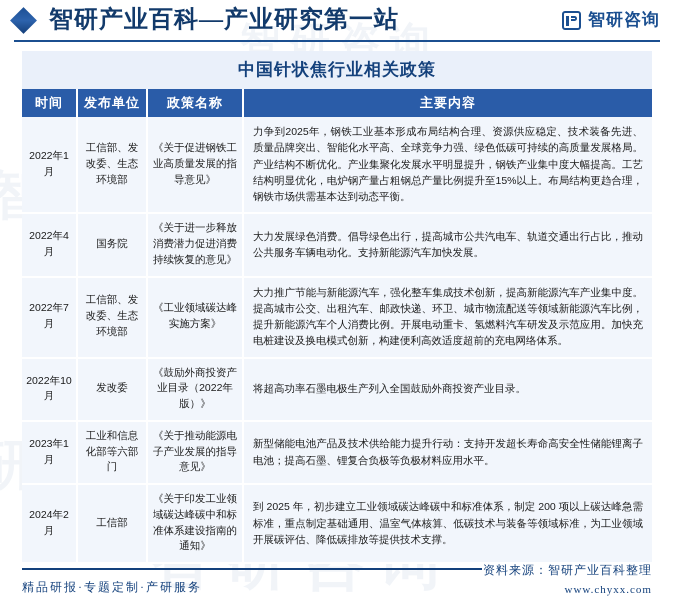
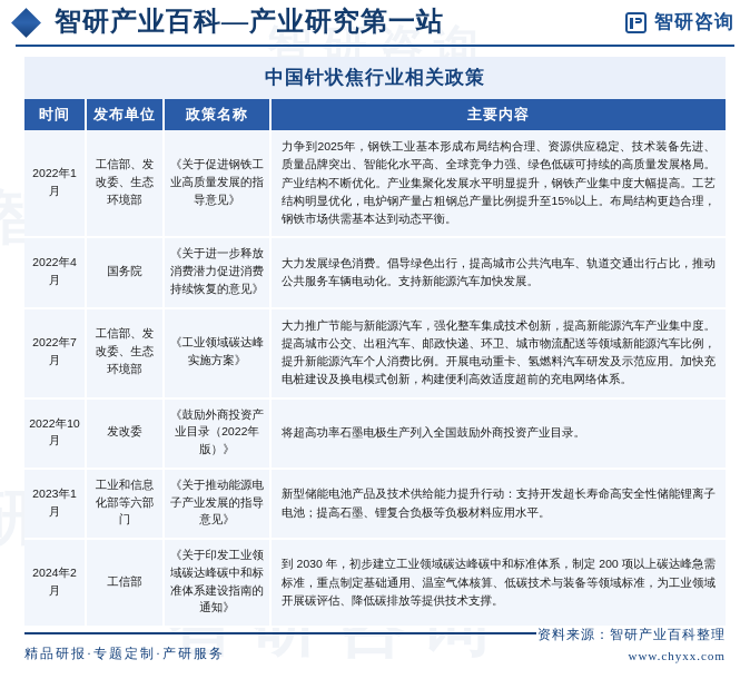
  智
  研
  智研产业百科—产业研究第一站
  智研咨询
  中国针状焦行业相关政策
  时间	发布单位	政策名称	主要内容
  2022年1月	工信部、发改委、生态环境部	《关于促进钢铁工业高质量发展的指导意见》	力争到2025年，钢铁工业基本形成布局结构合理、资源供应稳定、技术装备先进、质量品牌突出、智能化水平高、全球竞争力强、绿色低碳可持续的高质量发展格局。产业结构不断优化。产业集聚化发展水平明显提升，钢铁产业集中度大幅提高。工艺结构明显优化，电炉钢产量占粗钢总产量比例提升至15%以上。布局结构更趋合理，钢铁市场供需基本达到动态平衡。
  2022年4月	国务院	《关于进一步释放消费潜力促进消费持续恢复的意见》	大力发展绿色消费。倡导绿色出行，提高城市公共汽电车、轨道交通出行占比，推动公共服务车辆电动化。支持新能源汽车加快发展。
  2022年7月	工信部、发改委、生态环境部	《工业领域碳达峰实施方案》	大力推广节能与新能源汽车，强化整车集成技术创新，提高新能源汽车产业集中度。提高城市公交、出租汽车、邮政快递、环卫、城市物流配送等领域新能源汽车比例，提升新能源汽车个人消费比例。开展电动重卡、氢燃料汽车研发及示范应用。加快充电桩建设及换电模式创新，构建便利高效适度超前的充电网络体系。
  2022年10月	发改委	《鼓励外商投资产业目录（2022年版）》	将超高功率石墨电极生产列入全国鼓励外商投资产业目录。
  2023年1月	工业和信息化部等六部门	《关于推动能源电子产业发展的指导意见》	新型储能电池产品及技术供给能力提升行动：支持开发超长寿命高安全性储能锂离子电池；提高石墨、锂复合负极等负极材料应用水平。
- 2024年2月	工信部	《关于印发工业领域碳达峰碳中和标准体系建设指南的通知》	到 2025 年，初步建立工业领域碳达峰碳中和标准体系，制定 200 项以上碳达峰急需标准，重点制定基础通用、温室气体核算、低碳技术与装备等领域标准，为工业领域开展碳评估、降低碳排放等提供技术支撑。
+ 2024年2月	工信部	《关于印发工业领域碳达峰碳中和标准体系建设指南的通知》	到 2030 年，初步建立工业领域碳达峰碳中和标准体系，制定 200 项以上碳达峰急需标准，重点制定基础通用、温室气体核算、低碳技术与装备等领域标准，为工业领域开展碳评估、降低碳排放等提供技术支撑。
  精品研报·专题定制·产研服务
  资料来源：智研产业百科整理
  www.chyxx.com
